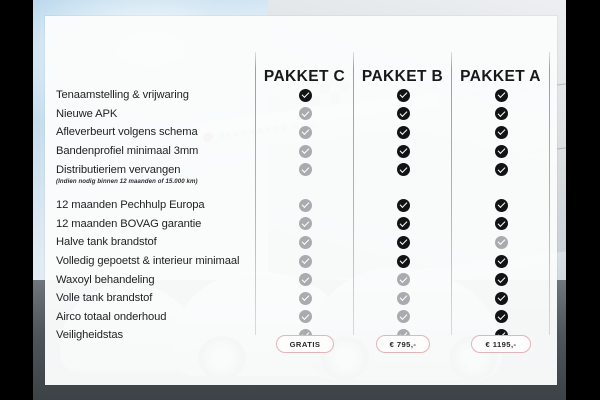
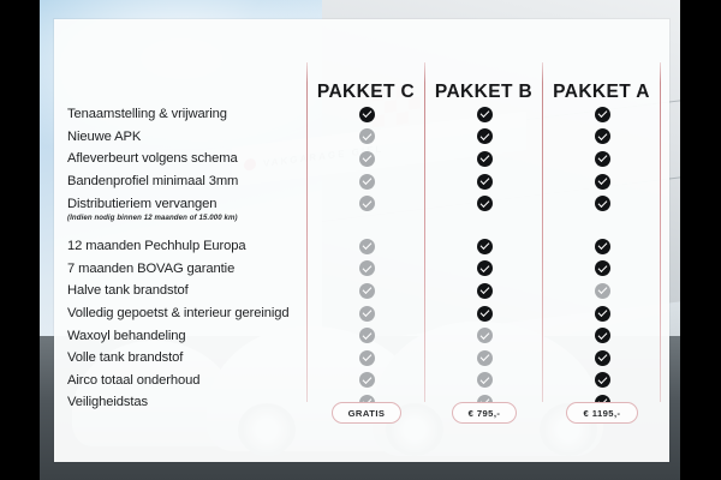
  PAKKET C
  PAKKET B
  PAKKET A
  Tenaamstelling & vrijwaring
  Nieuwe APK
  Afleverbeurt volgens schema
  Bandenprofiel minimaal 3mm
  Distributieriem vervangen
  12 maanden Pechhulp Europa
- 12 maanden BOVAG garantie
+ 7 maanden BOVAG garantie
  Halve tank brandstof
- Volledig gepoetst & interieur minimaal
+ Volledig gepoetst & interieur gereinigd
  Waxoyl behandeling
  Volle tank brandstof
  Airco totaal onderhoud
  Veiligheidstas
  GRATIS
  € 795,-
  € 1195,-
